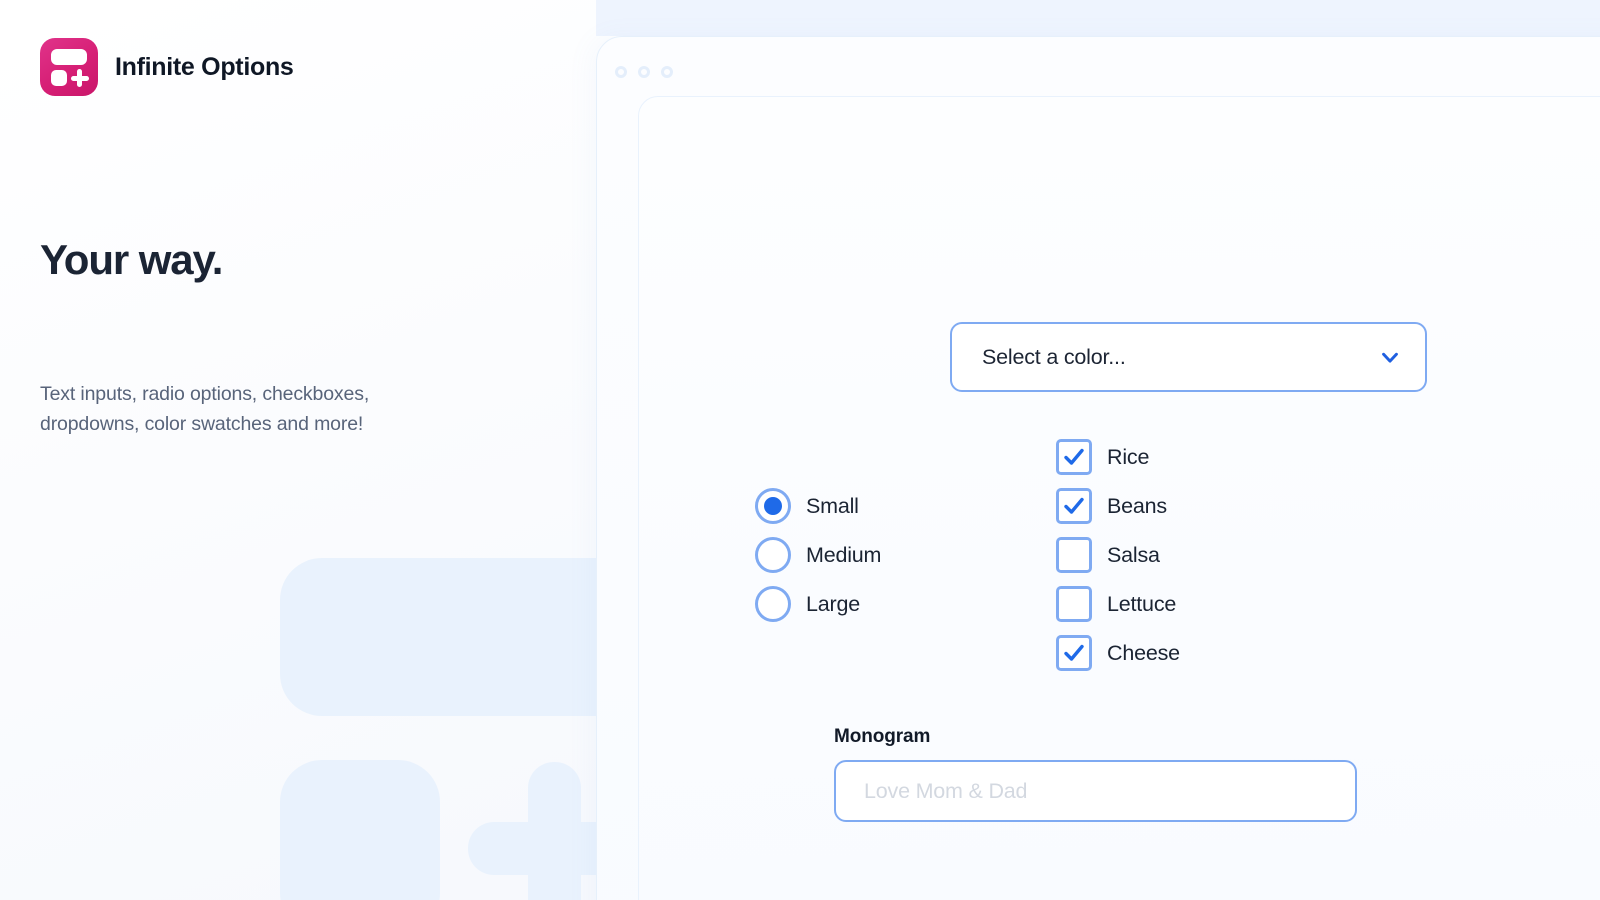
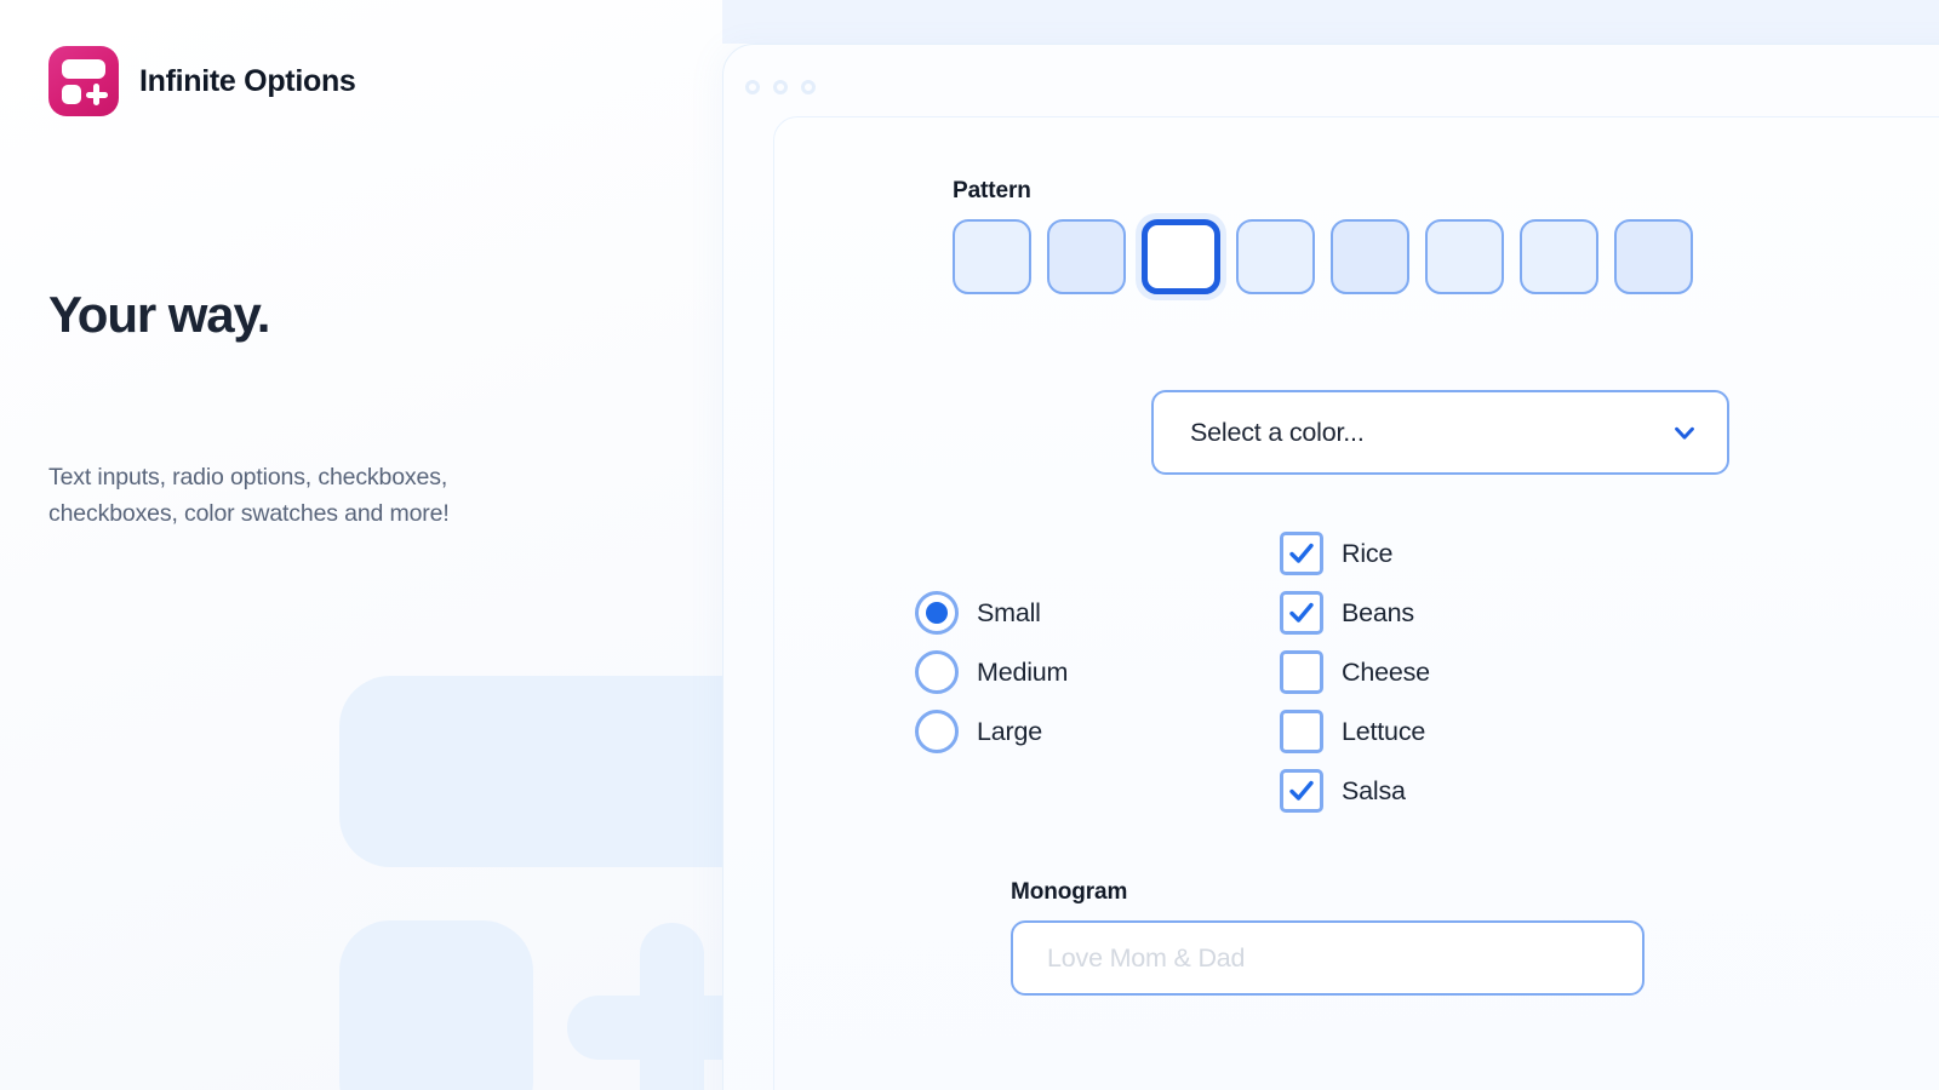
  Infinite Options
  Your way.
  Text inputs, radio options, checkboxes,
- dropdowns, color swatches and more!
+ checkboxes, color swatches and more!
+ Pattern
  Select a color...
  Small
  Medium
  Large
  Rice
  Beans
- Salsa
+ Cheese
  Lettuce
- Cheese
+ Salsa
  Monogram
  Love Mom & Dad
